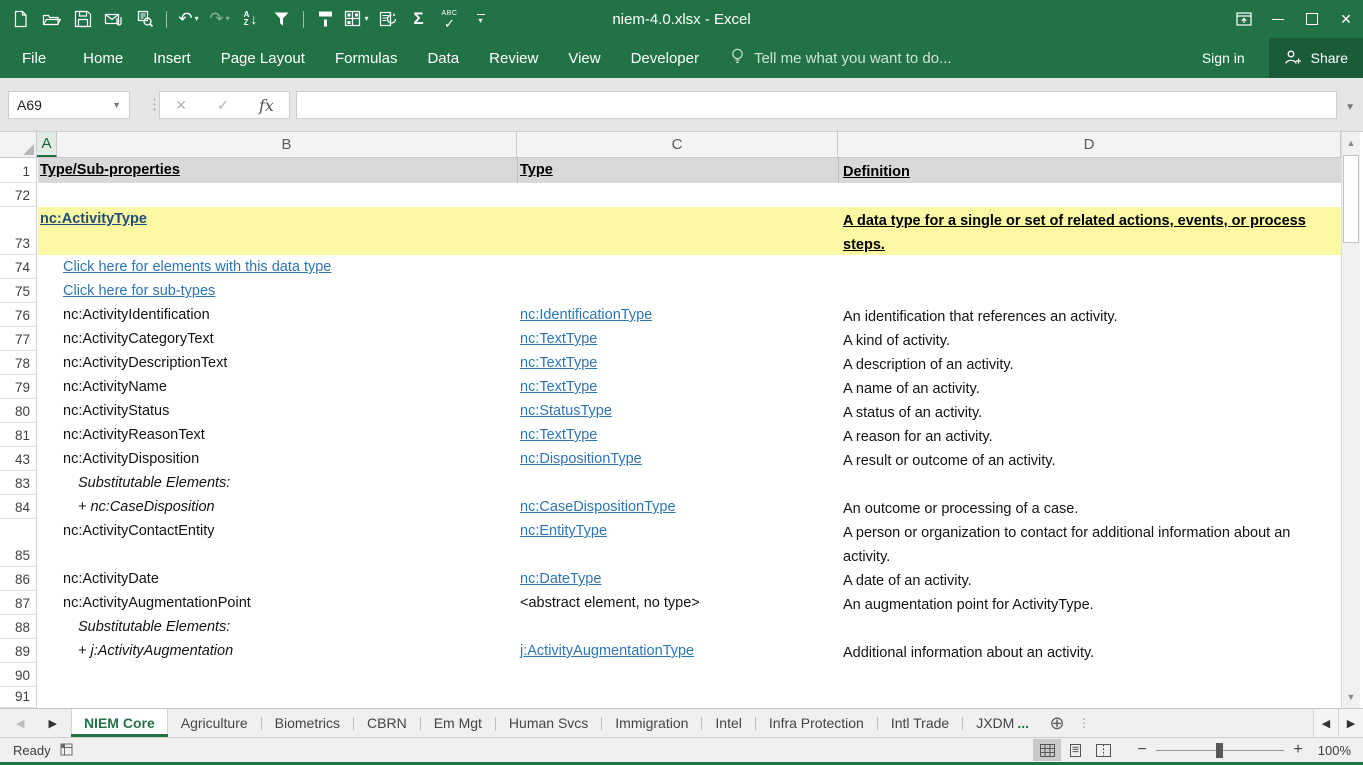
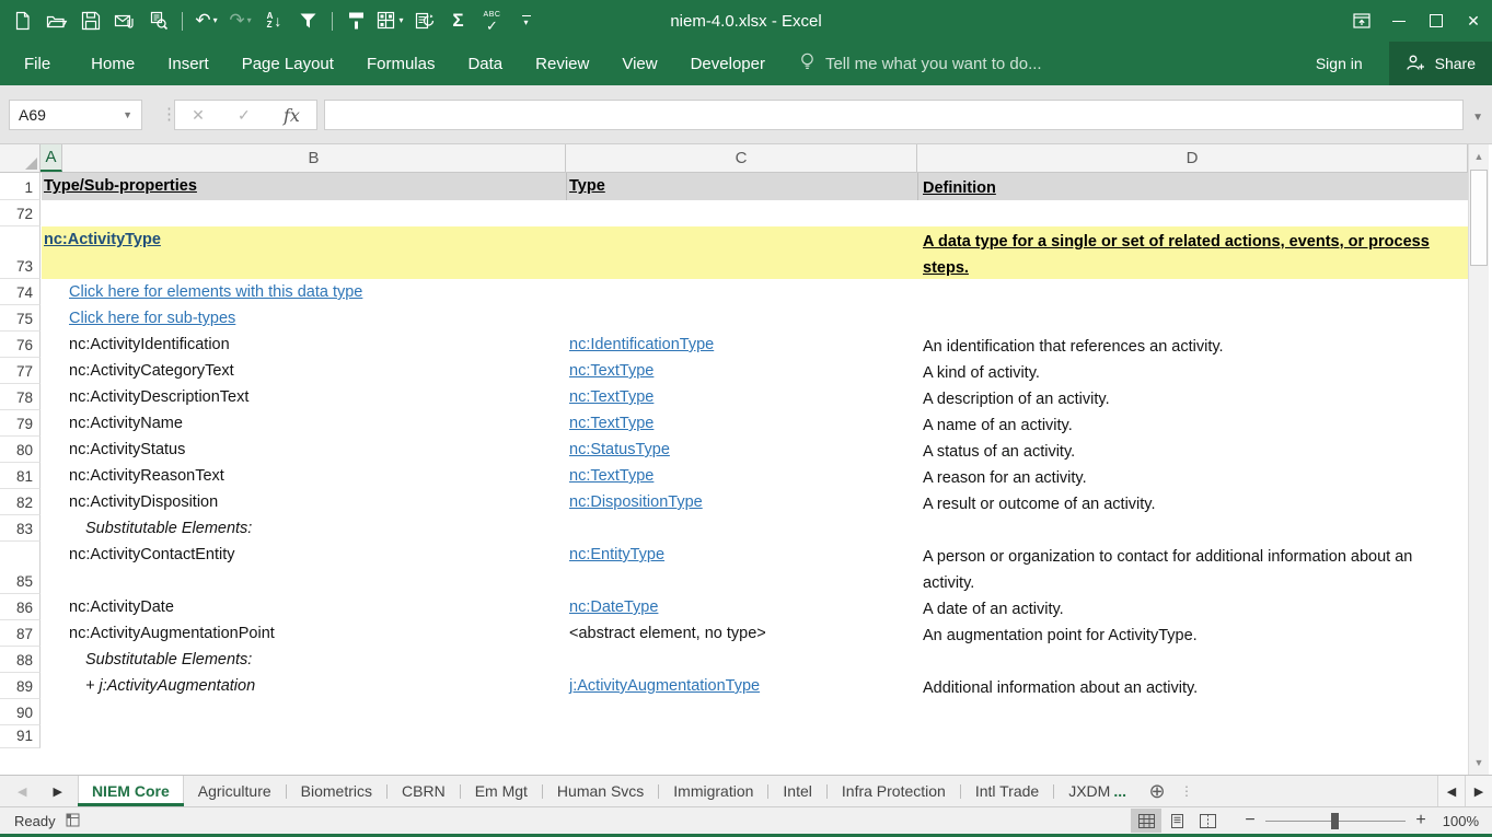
  ↶
  ▾
  ↷
  ▾
  A
  Z
  ↓
  ▾
  Σ
  ✓
  ▾
  niem-4.0.xlsx - Excel
  ✕
  File
  Home
  Insert
  Page Layout
  Formulas
  Data
  Review
  View
  Developer
  Tell me what you want to do...
  Sign in
  Share
  A69
  ▼
  ⋮
  ✕
  ✓
  fx
  ▼
  A
  B
  C
  D
  1
  Type/Sub-properties
  Type
  Definition
  72
  73
  nc:ActivityType
  A data type for a single or set of related actions, events, or process steps.
  74
  Click here for elements with this data type
  75
  Click here for sub-types
  76
  nc:ActivityIdentification
  nc:IdentificationType
  An identification that references an activity.
  77
  nc:ActivityCategoryText
  nc:TextType
  A kind of activity.
  78
  nc:ActivityDescriptionText
  nc:TextType
  A description of an activity.
  79
  nc:ActivityName
  nc:TextType
  A name of an activity.
  80
  nc:ActivityStatus
  nc:StatusType
  A status of an activity.
  81
  nc:ActivityReasonText
  nc:TextType
  A reason for an activity.
- 43
+ 82
  nc:ActivityDisposition
  nc:DispositionType
  A result or outcome of an activity.
  83
  Substitutable Elements:
- 84
- + nc:CaseDisposition
- nc:CaseDispositionType
- An outcome or processing of a case.
  85
  nc:ActivityContactEntity
  nc:EntityType
  A person or organization to contact for additional information about an activity.
  86
  nc:ActivityDate
  nc:DateType
  A date of an activity.
  87
  nc:ActivityAugmentationPoint
  <abstract element, no type>
  An augmentation point for ActivityType.
  88
  Substitutable Elements:
  89
  + j:ActivityAugmentation
  j:ActivityAugmentationType
  Additional information about an activity.
  90
  91
  ▲
  ▼
  ◀
  ▶
  NIEM Core
  Agriculture
  Biometrics
  CBRN
  Em Mgt
  Human Svcs
  Immigration
  Intel
  Infra Protection
  Intl Trade
  JXDM
  ...
  ⊕
  ⋮
  ◀
  ▶
  Ready
  −
  +
  100%
